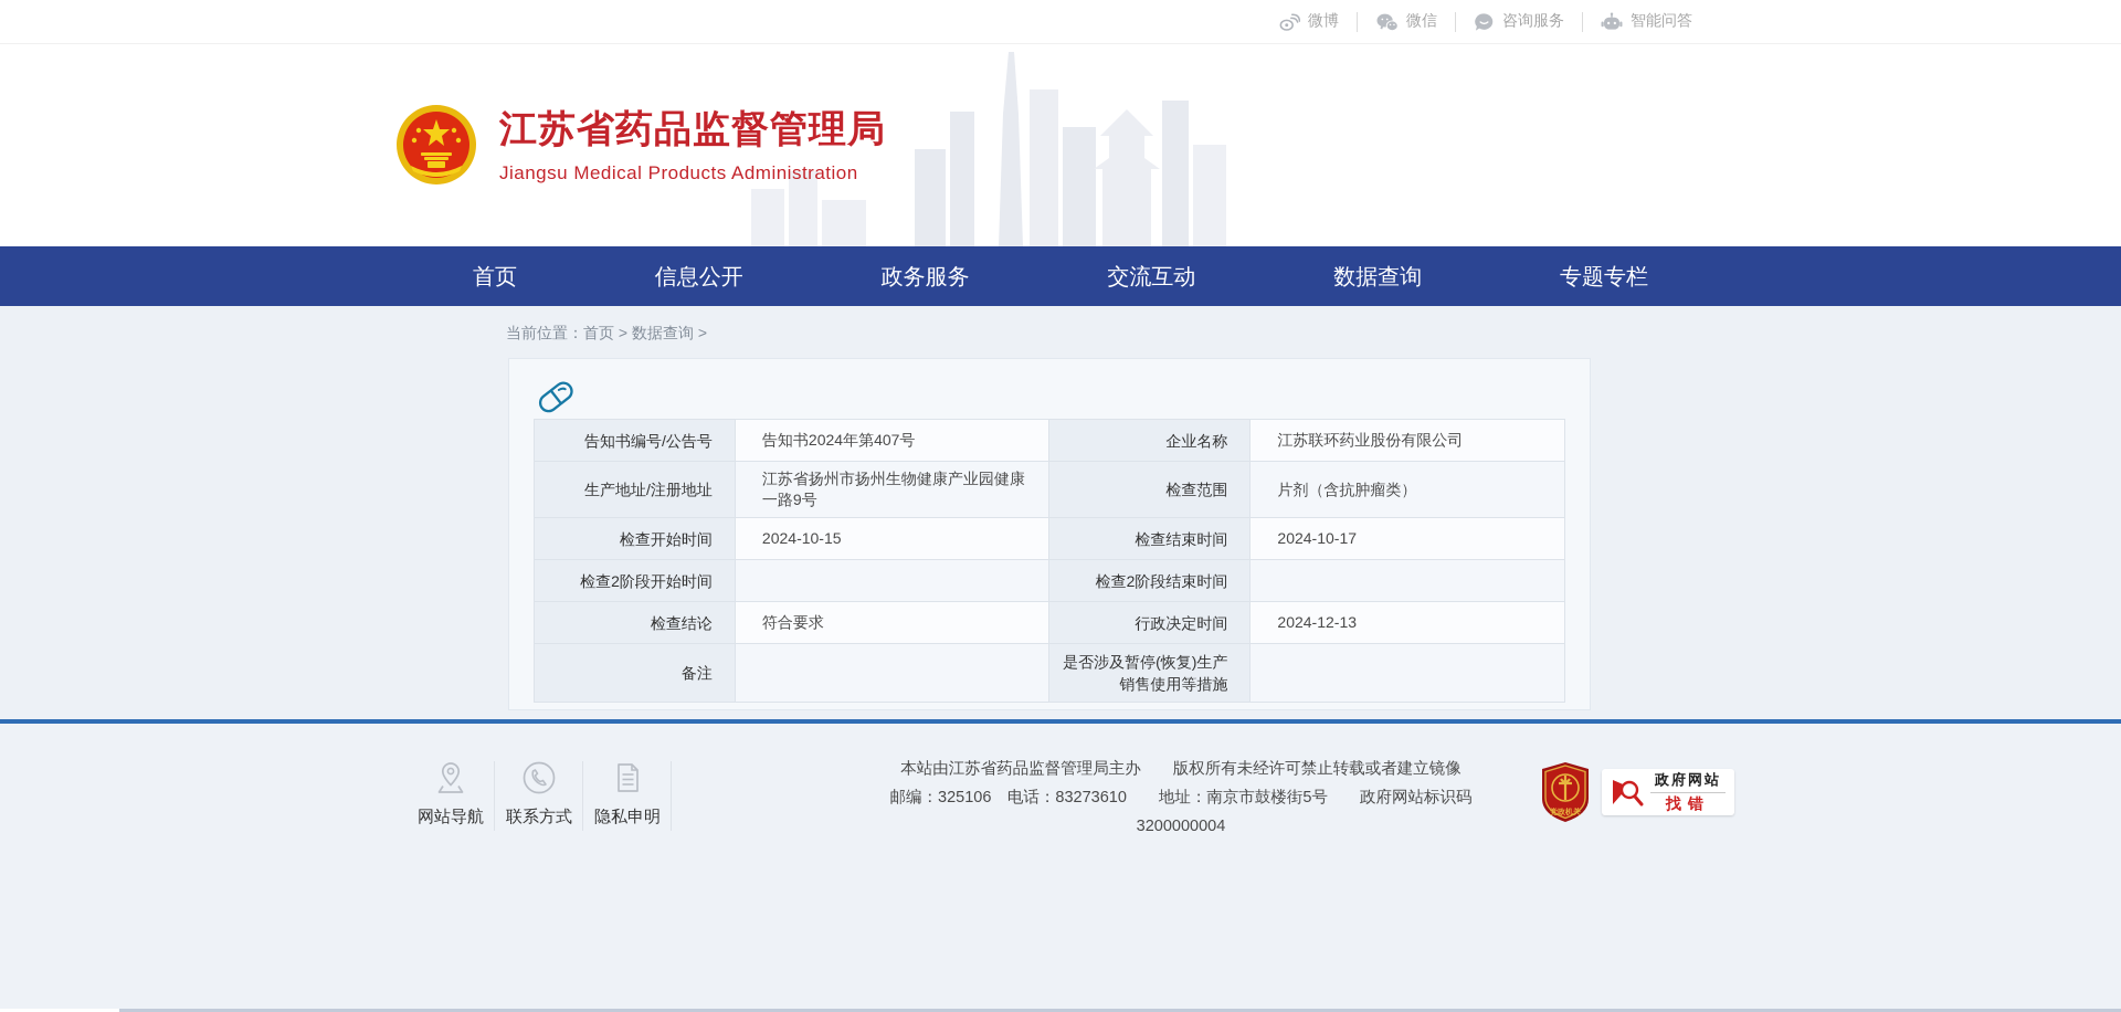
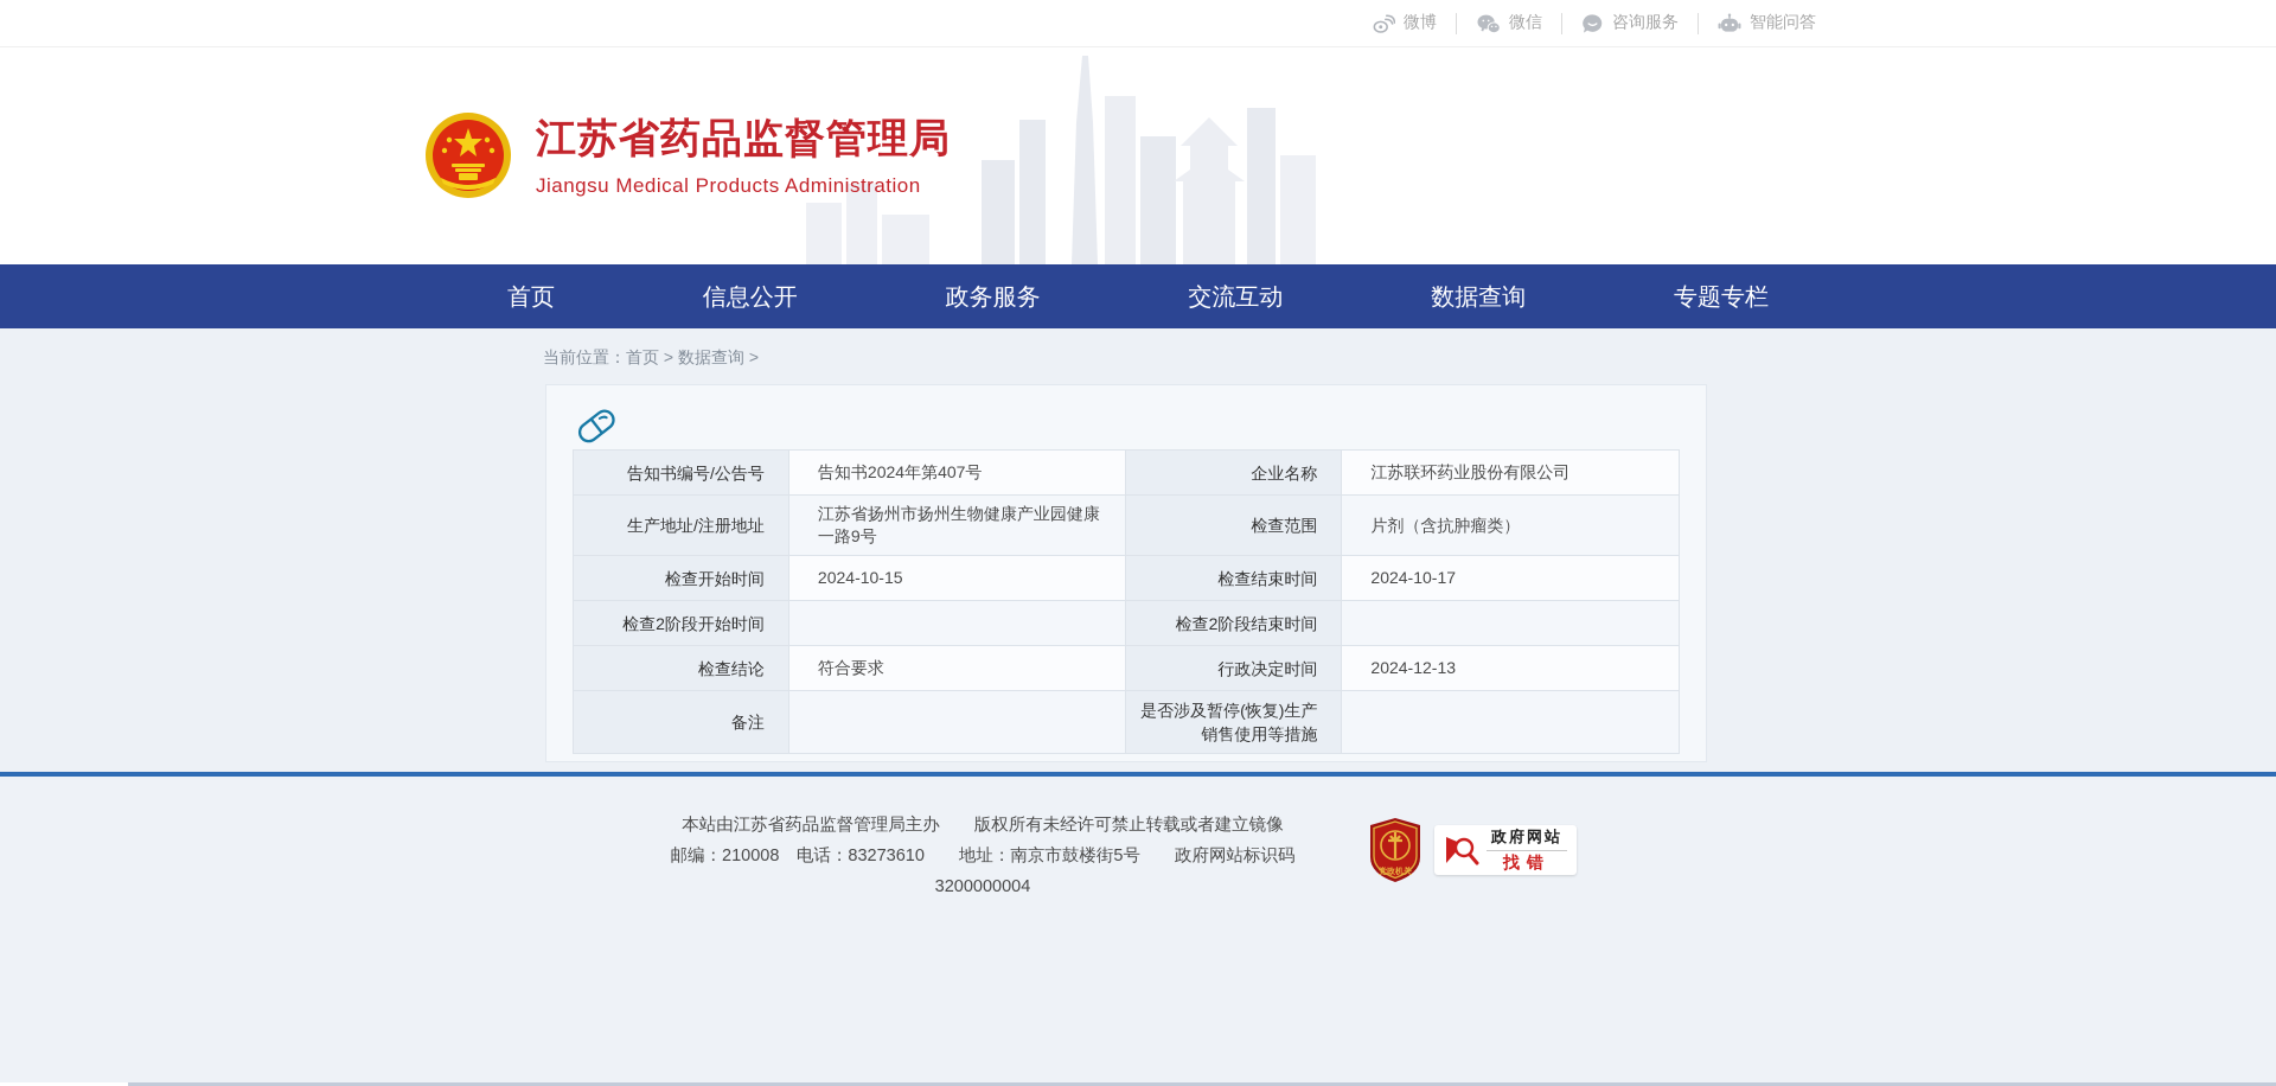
  微博
  微信
  咨询服务
  智能问答
  江苏省药品监督管理局
  Jiangsu Medical Products Administration
  首页
  信息公开
  政务服务
  交流互动
  数据查询
  专题专栏
  当前位置：首页 > 数据查询 >
  告知书编号/公告号	告知书2024年第407号	企业名称	江苏联环药业股份有限公司
  生产地址/注册地址	江苏省扬州市扬州生物健康产业园健康一路9号	检查范围	片剂（含抗肿瘤类）
  检查开始时间	2024-10-15	检查结束时间	2024-10-17
  检查2阶段开始时间		检查2阶段结束时间
  检查结论	符合要求	行政决定时间	2024-12-13
  备注		是否涉及暂停(恢复)生产销售使用等措施
- 网站导航
- 联系方式
- 隐私申明
  本站由江苏省药品监督管理局主办 版权所有未经许可禁止转载或者建立镜像
- 邮编：325106 电话：83273610 地址：南京市鼓楼街5号 政府网站标识码3200000004
+ 邮编：210008 电话：83273610 地址：南京市鼓楼街5号 政府网站标识码3200000004
  政府网站
  找错
